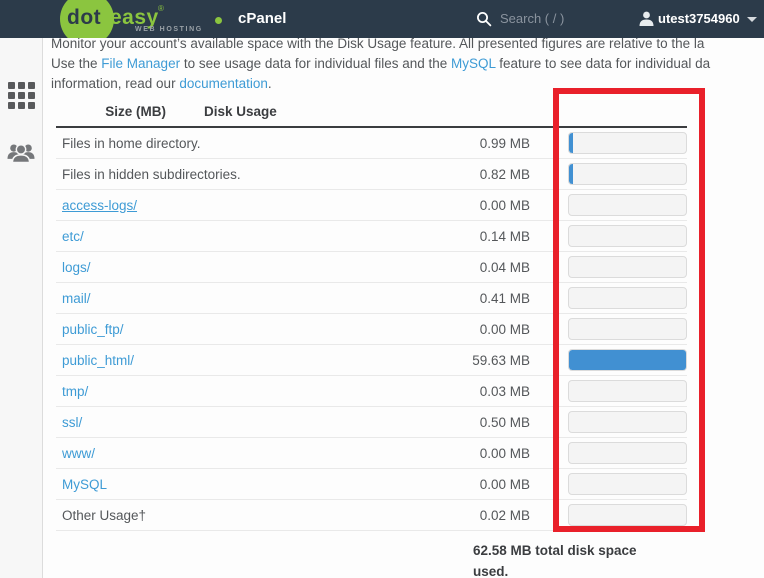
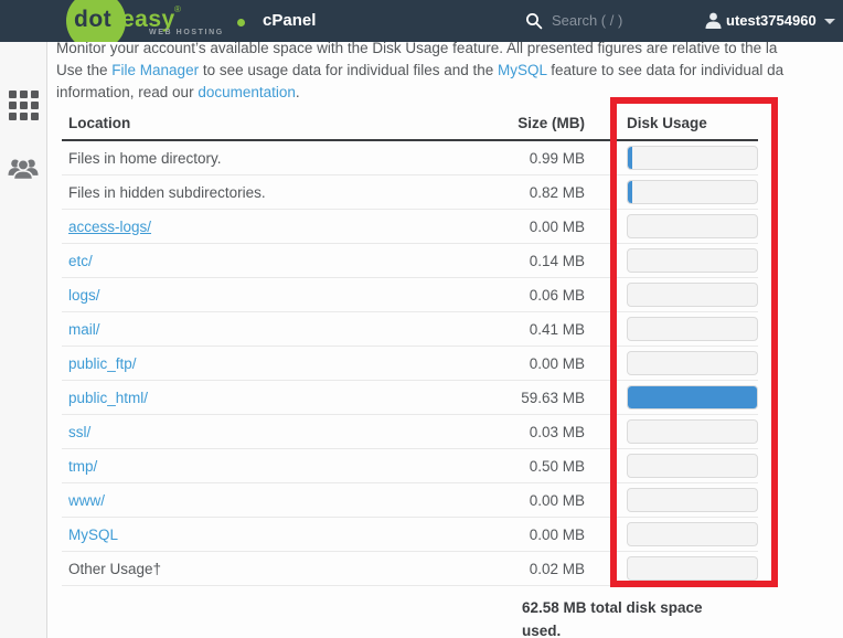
  dot
  easy
  ®
  cPanel
  Search ( / )
  utest3754960
  Monitor your account’s available space with the Disk Usage feature. All presented figures are relative to the la
  Use the File Manager to see usage data for individual files and the MySQL feature to see data for individual da
  information, read our documentation.
+ Location
  Size (MB)
  Disk Usage
  Files in home directory.
  0.99 MB
  Files in hidden subdirectories.
  0.82 MB
  access-logs/
  0.00 MB
  etc/
  0.14 MB
  logs/
- 0.04 MB
+ 0.06 MB
  mail/
  0.41 MB
  public_ftp/
  0.00 MB
  public_html/
  59.63 MB
- tmp/
+ ssl/
  0.03 MB
- ssl/
+ tmp/
  0.50 MB
  www/
  0.00 MB
  MySQL
  0.00 MB
  Other Usage†
  0.02 MB
  62.58 MB total disk space used.
